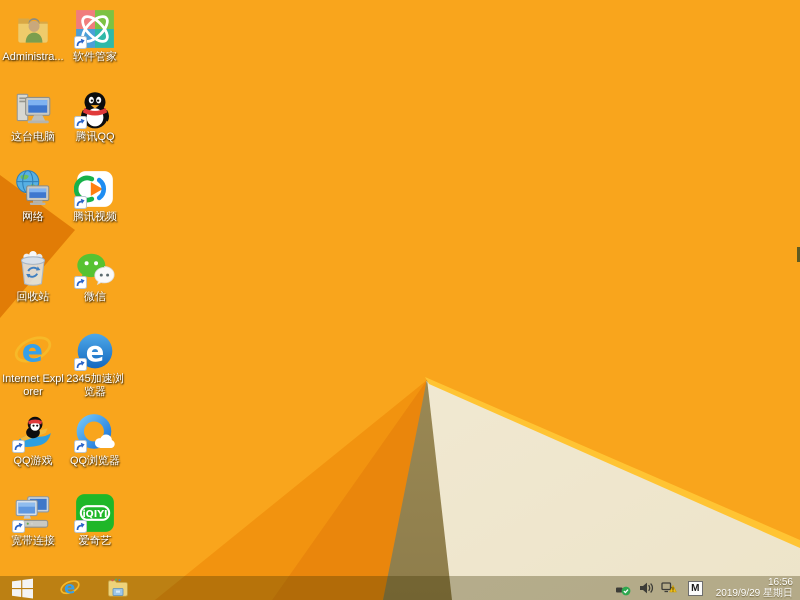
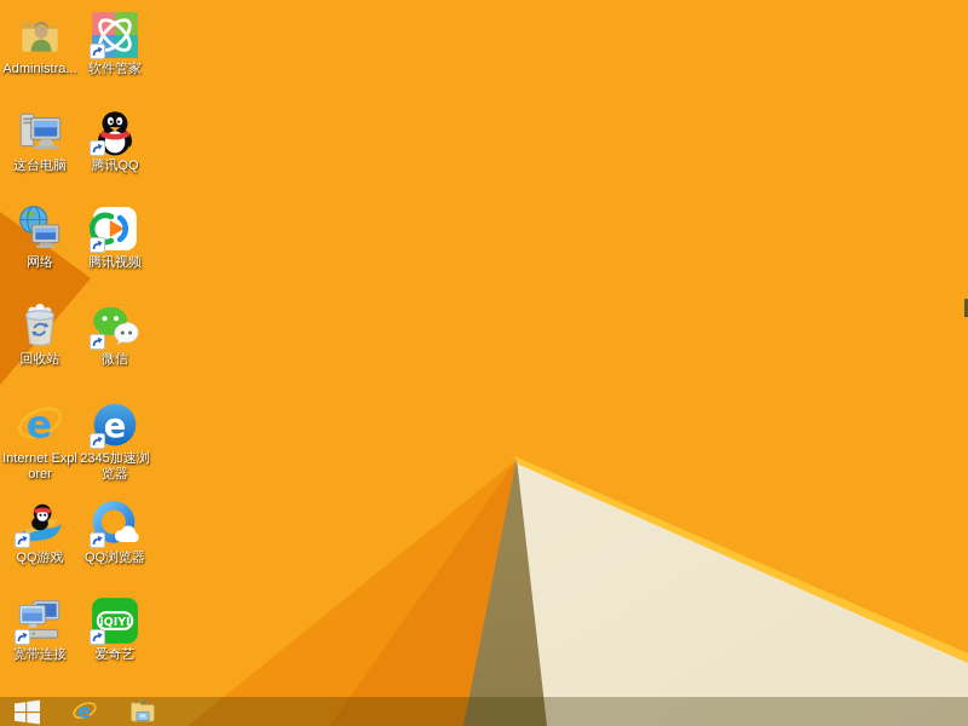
  Administra...
  软件管家
  这台电脑
  腾讯QQ
  网络
  腾讯视频
  回收站
  微信
  e
  Internet Explorer
  e
  2345加速浏览器
  QQ游戏
  QQ浏览器
  宽带连接
  iQIYI
  爱奇艺
  e
- M
- 16:56
- 2019/9/29 星期日
